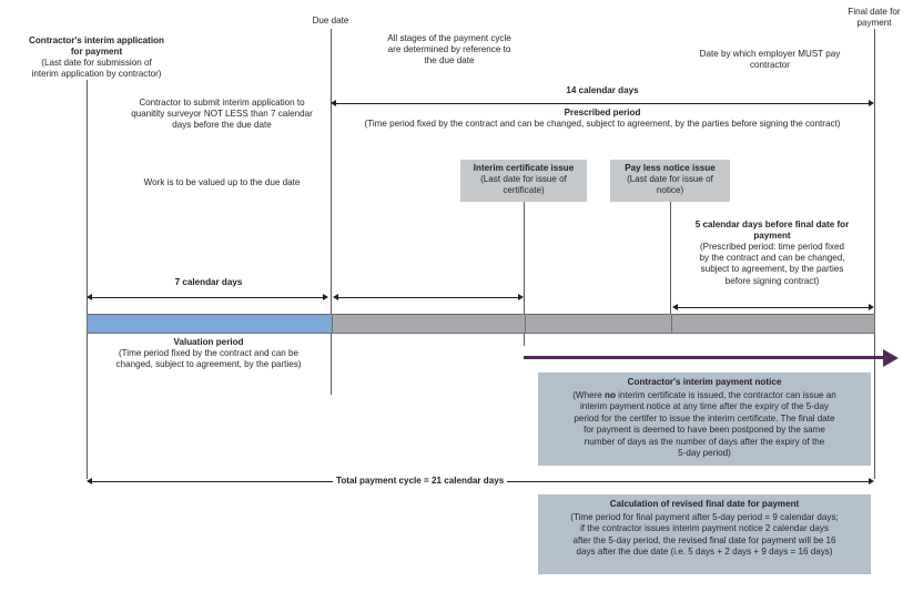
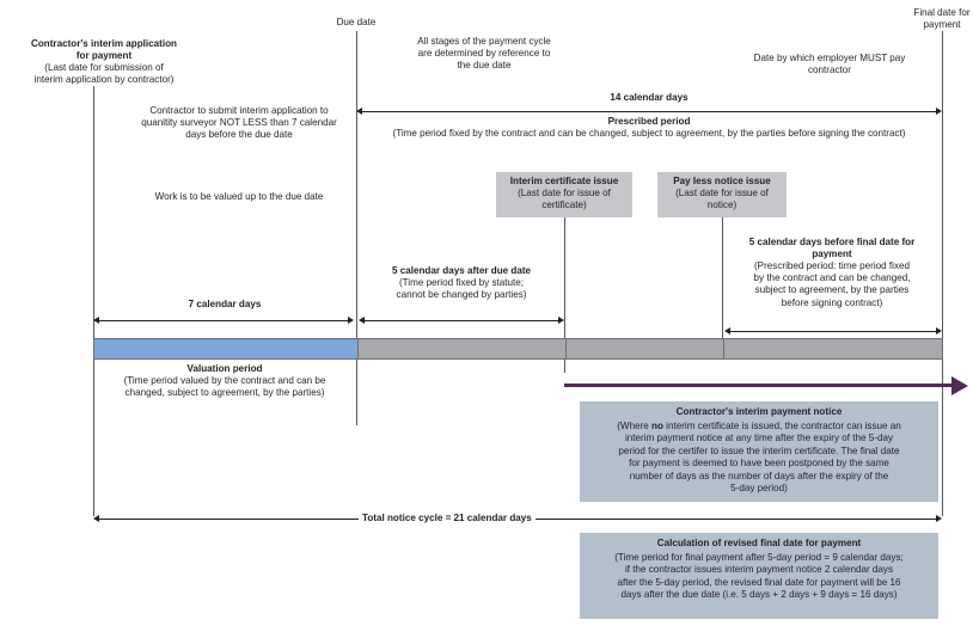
  Due date
  Final date for
  payment
  Contractor's interim application
  for payment
  (Last date for submission of
  interim application by contractor)
  Contractor to submit interim application to quanitity surveyor NOT LESS than 7 calendar days before the due date
  Work is to be valued up to the due date
  All stages of the payment cycle are determined by reference to the due date
  Date by which employer MUST pay contractor
  14 calendar days
  Prescribed period
  (Time period fixed by the contract and can be changed, subject to agreement, by the parties before signing the contract)
  Interim certificate issue
  (Last date for issue of
  certificate)
  Pay less notice issue
  (Last date for issue of
  notice)
+ 5 calendar days after due date
+ (Time period fixed by statute;
+ cannot be changed by parties)
  5 calendar days before final date for
  payment
  (Prescribed period: time period fixed
  by the contract and can be changed,
  subject to agreement, by the parties
  before signing contract)
  7 calendar days
  Valuation period
- (Time period fixed by the contract and can be
+ (Time period valued by the contract and can be
  changed, subject to agreement, by the parties)
  Contractor's interim payment notice
  (Where no interim certificate is issued, the contractor can issue an
  interim payment notice at any time after the expiry of the 5-day
  period for the certifer to issue the interim certificate. The final date
  for payment is deemed to have been postponed by the same
  number of days as the number of days after the expiry of the
  5-day period)
- Total payment cycle = 21 calendar days
+ Total notice cycle = 21 calendar days
  Calculation of revised final date for payment
  (Time period for final payment after 5-day period = 9 calendar days;
  if the contractor issues interim payment notice 2 calendar days
  after the 5-day period, the revised final date for payment will be 16
  days after the due date (i.e. 5 days + 2 days + 9 days = 16 days)
